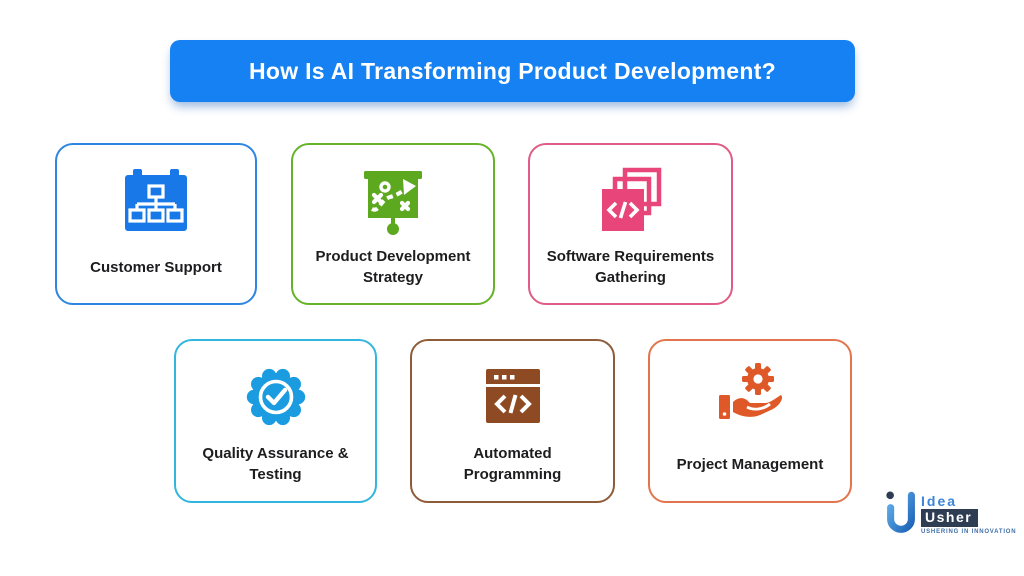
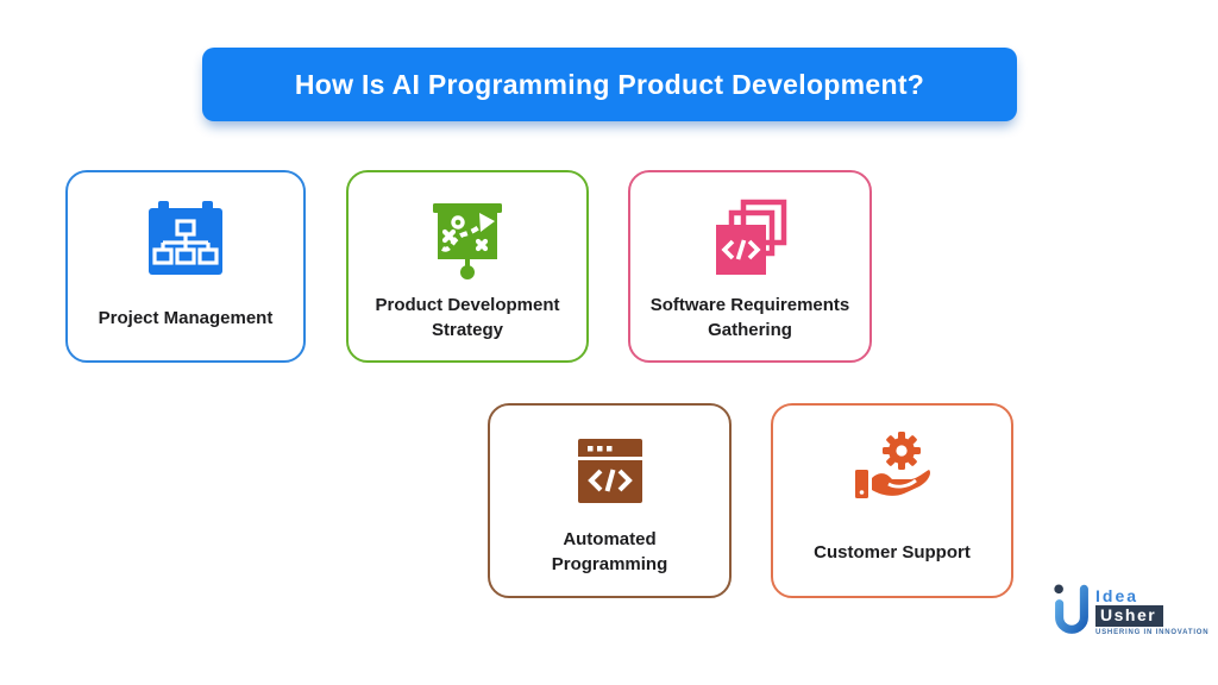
- How Is AI Transforming Product Development?
+ How Is AI Programming Product Development?
- Customer Support
+ Project Management
  Product Development
  Strategy
  Software Requirements
  Gathering
- Quality Assurance &
- Testing
  Automated
  Programming
- Project Management
+ Customer Support
  Idea
  Usher
